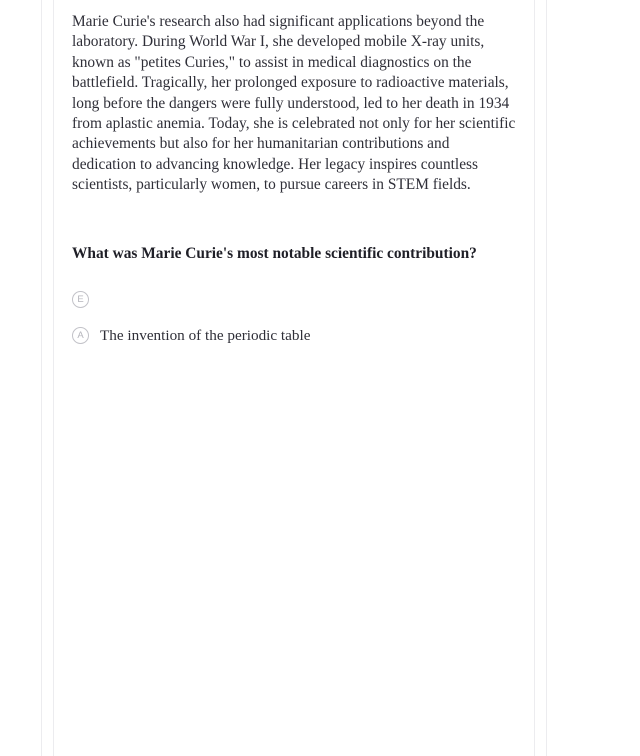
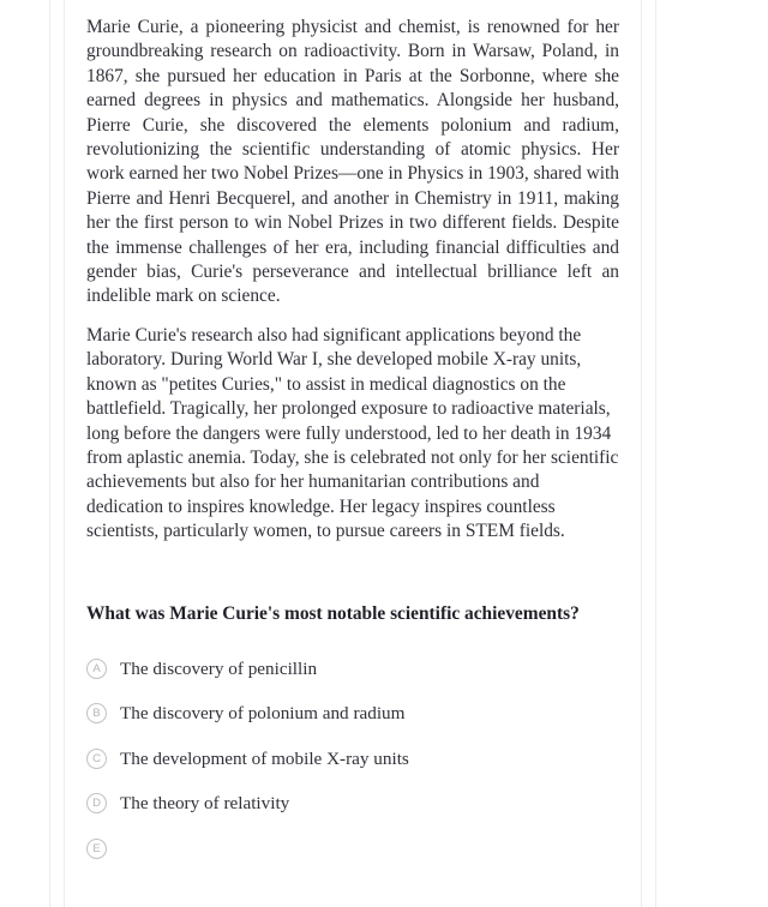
+ Marie Curie, a pioneering physicist and chemist, is renowned for her groundbreaking research on radioactivity. Born in Warsaw, Poland, in 1867, she pursued her education in Paris at the Sorbonne, where she earned degrees in physics and mathematics. Alongside her husband, Pierre Curie, she discovered the elements polonium and radium, revolutionizing the scientific understanding of atomic physics. Her work earned her two Nobel Prizes—one in Physics in 1903, shared with Pierre and Henri Becquerel, and another in Chemistry in 1911, making her the first person to win Nobel Prizes in two different fields. Despite the immense challenges of her era, including financial difficulties and gender bias, Curie's perseverance and intellectual brilliance left an indelible mark on science.
- Marie Curie's research also had significant applications beyond the laboratory. During World War I, she developed mobile X-ray units, known as "petites Curies," to assist in medical diagnostics on the battlefield. Tragically, her prolonged exposure to radioactive materials, long before the dangers were fully understood, led to her death in 1934 from aplastic anemia. Today, she is celebrated not only for her scientific achievements but also for her humanitarian contributions and dedication to advancing knowledge. Her legacy inspires countless scientists, particularly women, to pursue careers in STEM fields.
+ Marie Curie's research also had significant applications beyond the laboratory. During World War I, she developed mobile X-ray units, known as "petites Curies," to assist in medical diagnostics on the battlefield. Tragically, her prolonged exposure to radioactive materials, long before the dangers were fully understood, led to her death in 1934 from aplastic anemia. Today, she is celebrated not only for her scientific achievements but also for her humanitarian contributions and dedication to inspires knowledge. Her legacy inspires countless scientists, particularly women, to pursue careers in STEM fields.
- What was Marie Curie's most notable scientific contribution?
+ What was Marie Curie's most notable scientific achievements?
- E
+ A
+ The discovery of penicillin
+ B
+ The discovery of polonium and radium
+ C
+ The development of mobile X-ray units
+ D
+ The theory of relativity
- A
+ E
- The invention of the periodic table
